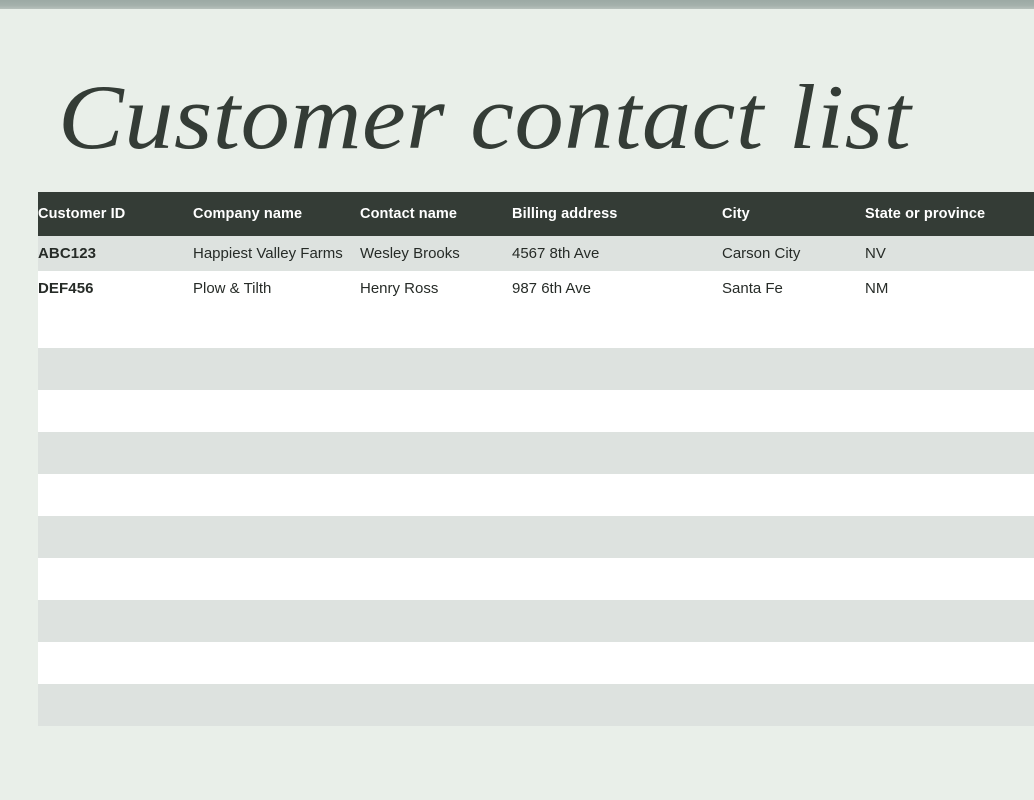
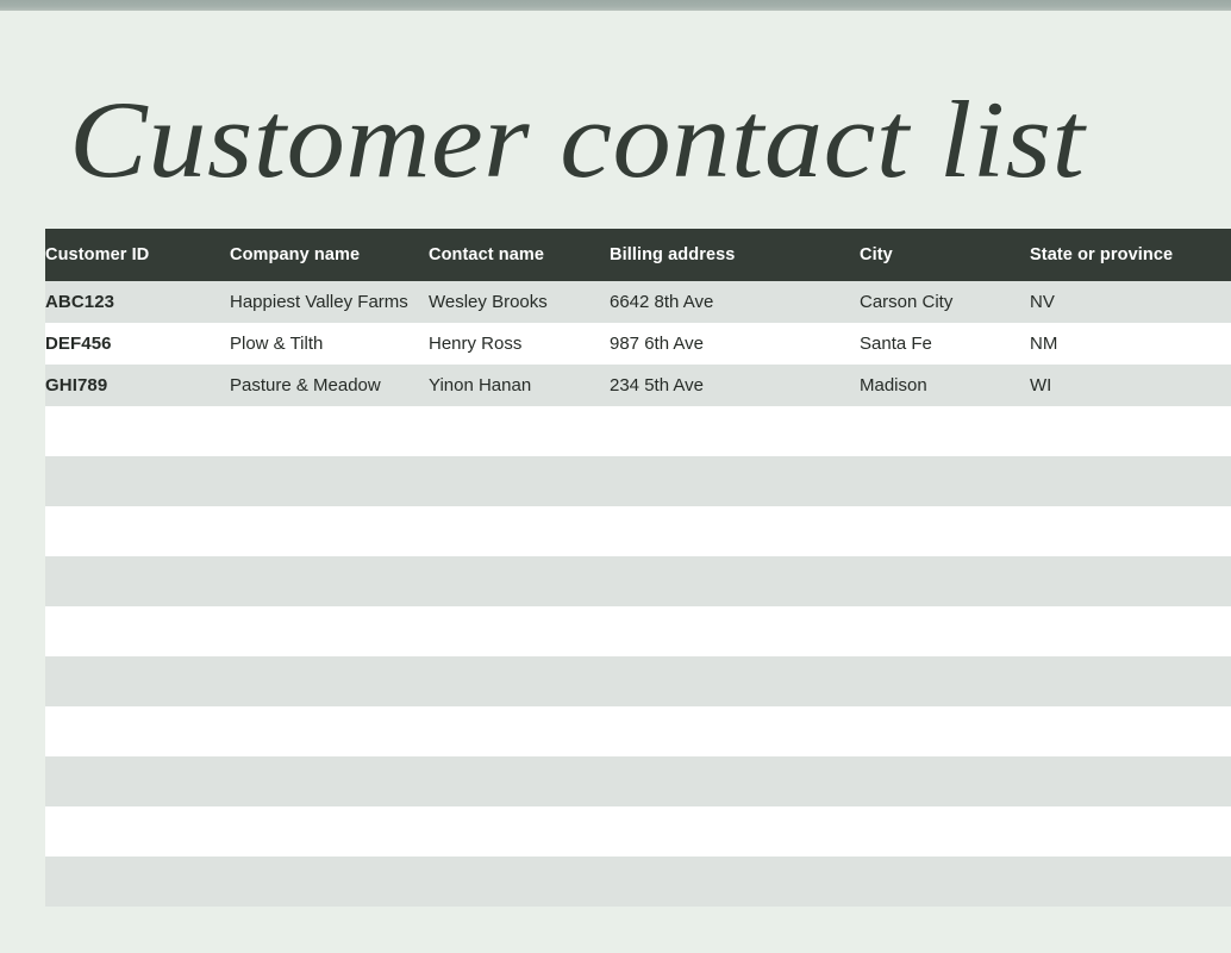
  Customer contact list
  Customer ID	Company name	Contact name	Billing address	City	State or province
- ABC123	Happiest Valley Farms	Wesley Brooks	4567 8th Ave	Carson City	NV
+ ABC123	Happiest Valley Farms	Wesley Brooks	6642 8th Ave	Carson City	NV
  DEF456	Plow & Tilth	Henry Ross	987 6th Ave	Santa Fe	NM
+ GHI789	Pasture & Meadow	Yinon Hanan	234 5th Ave	Madison	WI
